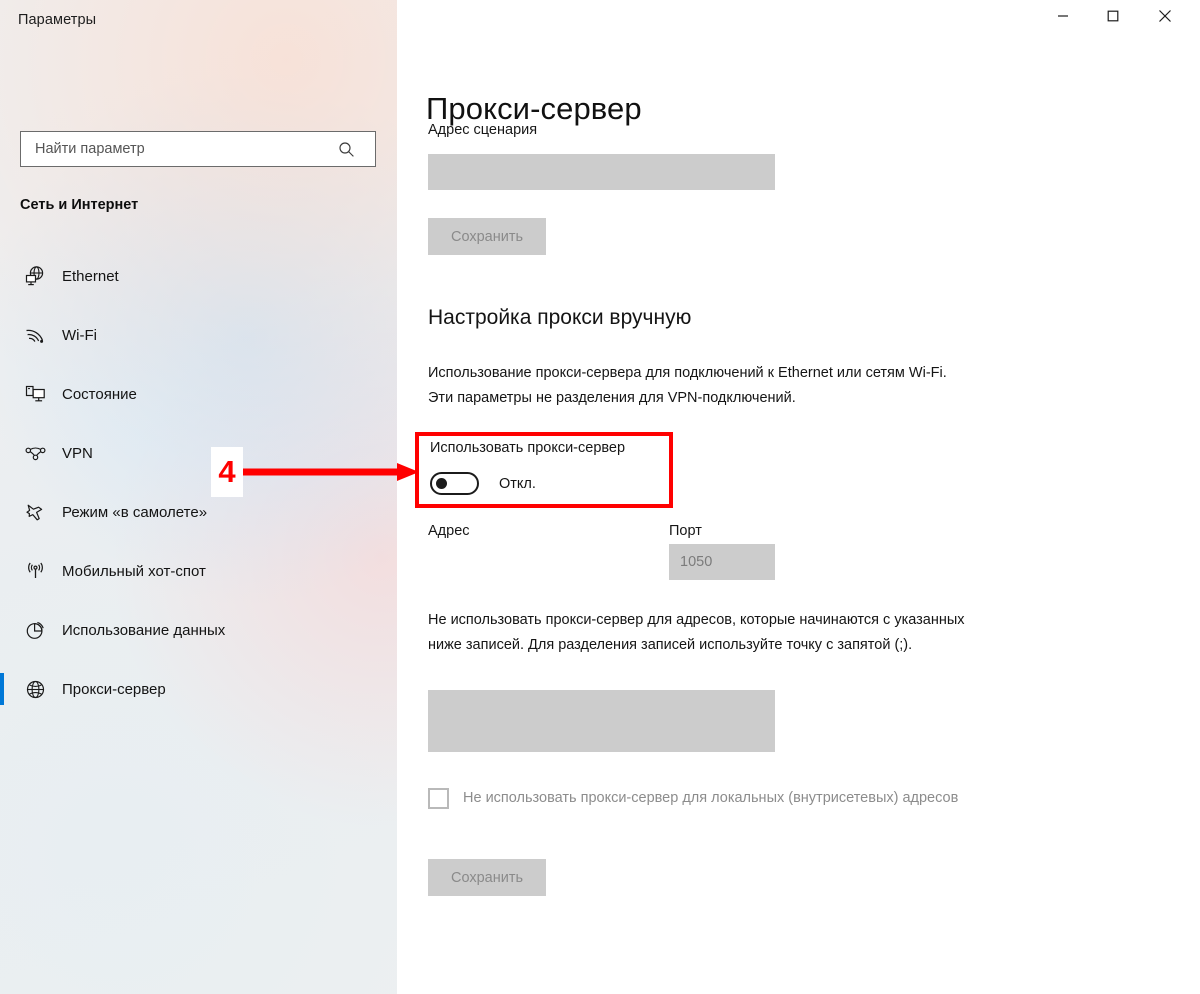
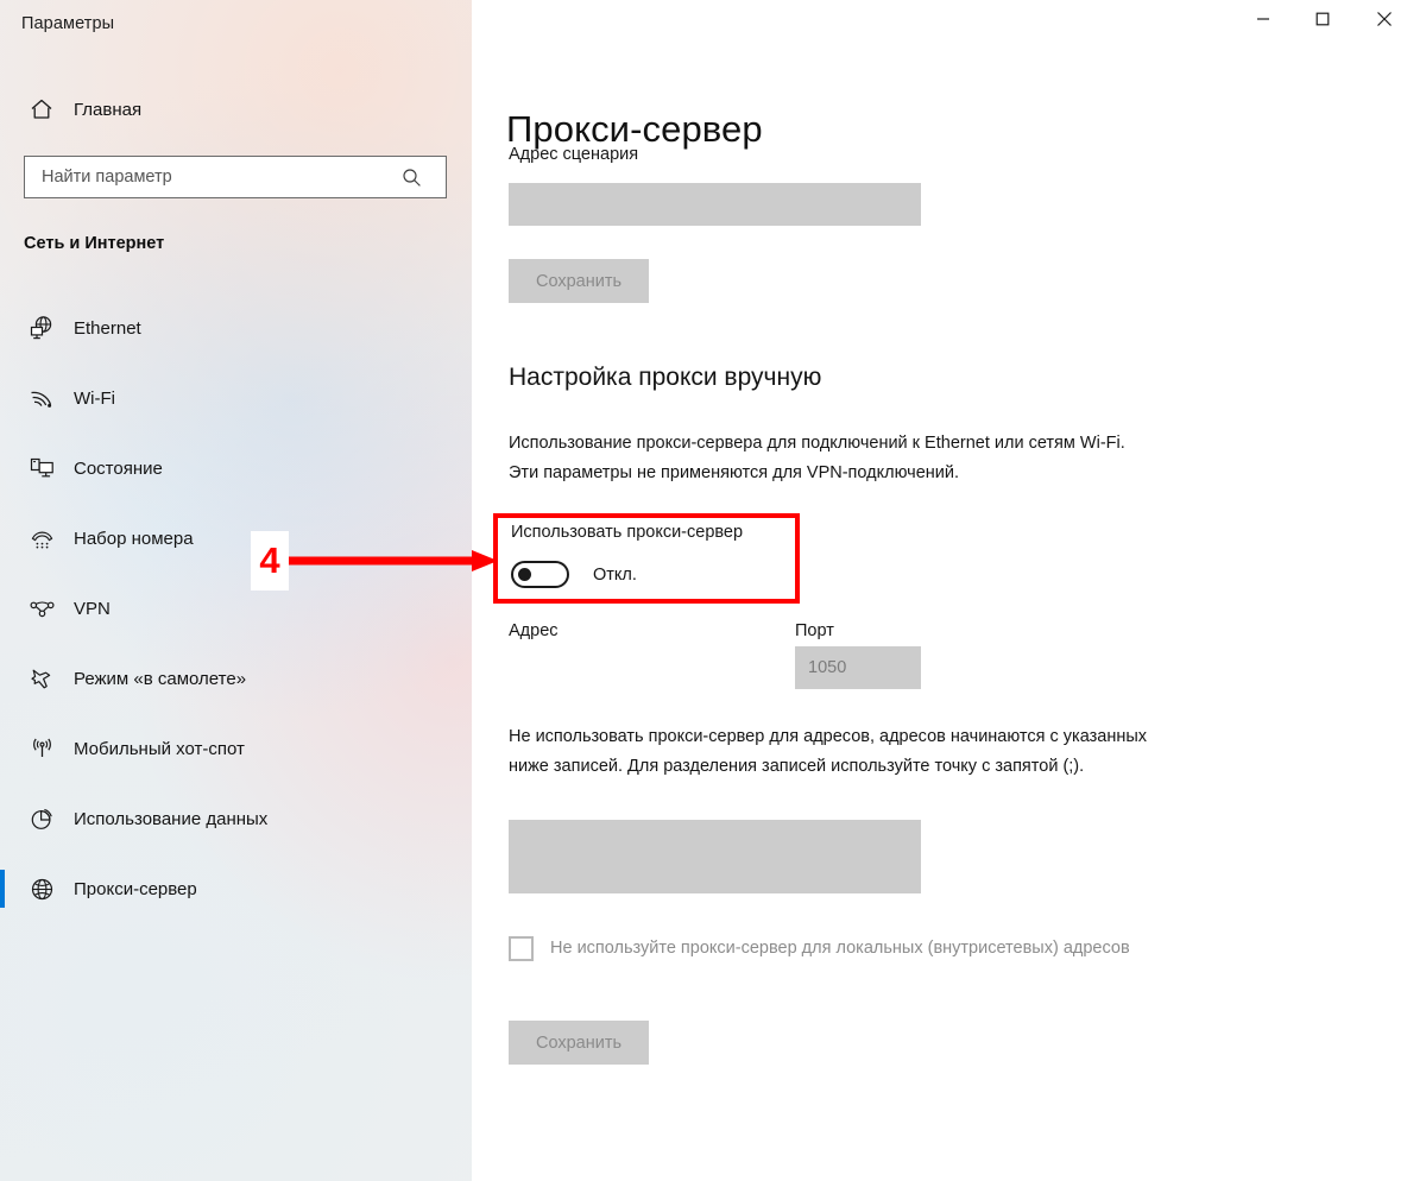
  Параметры
+ Главная
  Найти параметр
  Сеть и Интернет
  Ethernet
  Wi-Fi
  Состояние
+ Набор номера
  VPN
  Режим «в самолете»
  Мобильный хот-спот
  Использование данных
  Прокси-сервер
  Прокси-сервер
  Адрес сценария
  Сохранить
  Настройка прокси вручную
- Использование прокси-сервера для подключений к Ethernet или сетям Wi-Fi. Эти параметры не разделения для VPN-подключений.
+ Использование прокси-сервера для подключений к Ethernet или сетям Wi-Fi. Эти параметры не применяются для VPN-подключений.
  Использовать прокси-сервер
  Откл.
  Адрес
  Порт
  1050
- Не использовать прокси-сервер для адресов, которые начинаются с указанных ниже записей. Для разделения записей используйте точку с запятой (;).
+ Не использовать прокси-сервер для адресов, адресов начинаются с указанных ниже записей. Для разделения записей используйте точку с запятой (;).
- Не использовать прокси-сервер для локальных (внутрисетевых) адресов
+ Не используйте прокси-сервер для локальных (внутрисетевых) адресов
  Сохранить
  4
